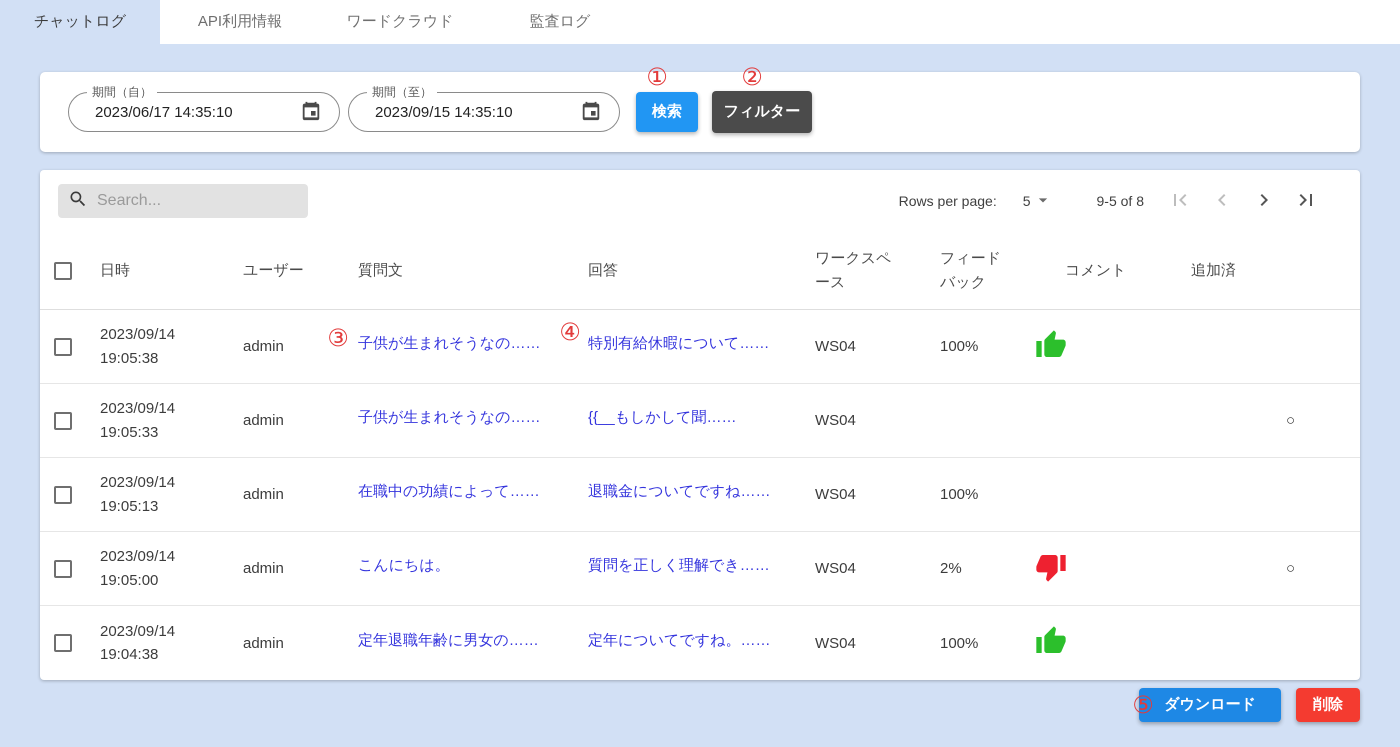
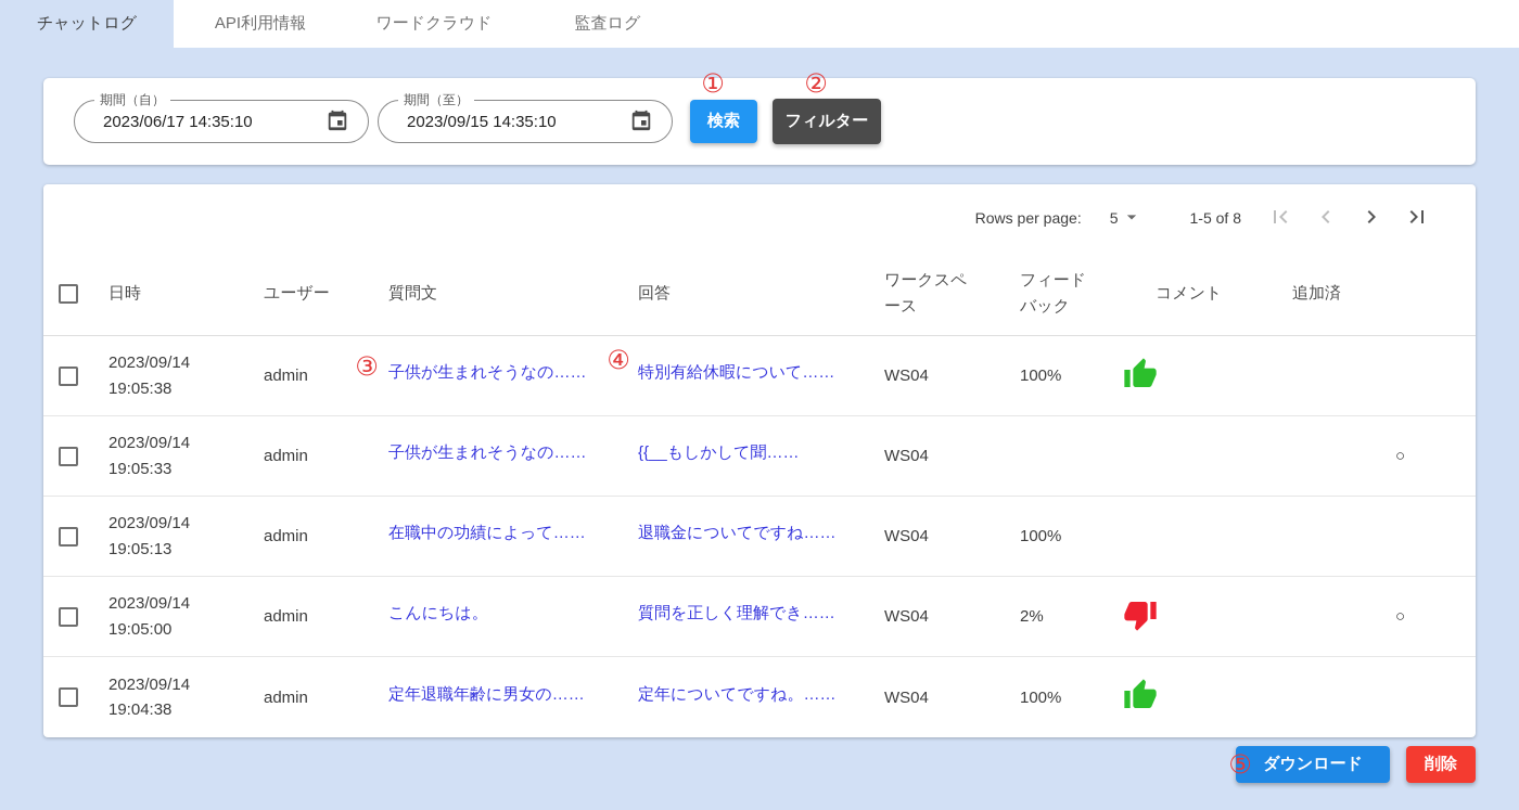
  チャットログ
  API利用情報
  ワードクラウド
  監査ログ
  期間（自）
  2023/06/17 14:35:10
  期間（至）
  2023/09/15 14:35:10
  検索
  フィルター
- Search...
  Rows per page:
  5
- 9-5 of 8
+ 1-5 of 8
  日時
  ユーザー
  質問文
  回答
  ワークスペース
  フィードバック
  コメント
  追加済
  2023/09/14
  19:05:38
  admin
  子供が生まれそうなの……
  特別有給休暇について……
  WS04
  100%
  2023/09/14
  19:05:33
  admin
  子供が生まれそうなの……
  {{__もしかして聞……
  WS04
  ○
  2023/09/14
  19:05:13
  admin
  在職中の功績によって……
  退職金についてですね……
  WS04
  100%
  2023/09/14
  19:05:00
  admin
  こんにちは。
  質問を正しく理解でき……
  WS04
  2%
  ○
  2023/09/14
  19:04:38
  admin
  定年退職年齢に男女の……
  定年についてですね。……
  WS04
  100%
  ダウンロード
  削除
  ①
  ②
  ③
  ④
  ⑤
